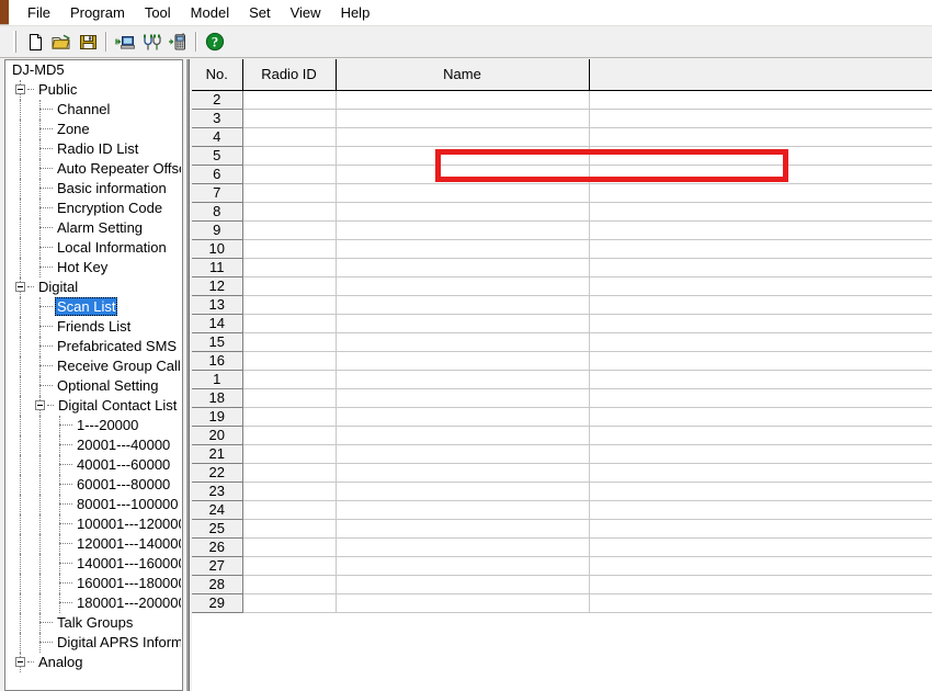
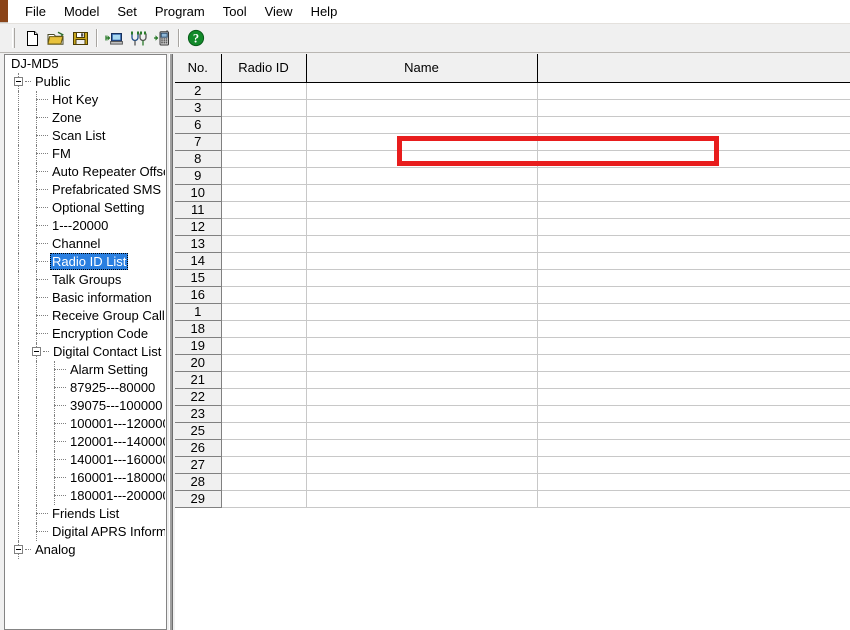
  File
- Program
+ Model
- Tool
+ Set
- Model
+ Program
- Set
+ Tool
  View
  Help
  ?
  DJ-MD5
  Public
- Channel
+ Hot Key
  Zone
- Radio ID List
+ Scan List
+ FM
- Basic information
+ Prefabricated SMS
- Encryption Code
+ Optional Setting
- Alarm Setting
+ 1---20000
- Local Information
- Hot Key
+ Channel
- Digital
- Scan List
+ Radio ID List
- Friends List
+ Talk Groups
- Prefabricated SMS
+ Basic information
  Receive Group Call
- Optional Setting
+ Encryption Code
  Digital Contact List
- 1---20000
+ Alarm Setting
- 20001---40000
- 40001---60000
- 60001---80000
+ 87925---80000
- 80001---100000
+ 39075---100000
  100001---12000
  120001---14000
  140001---16000
  160001---18000
  180001---20000
- Talk Groups
+ Friends List
  Digital APRS Inform
  Analog
  No.	Radio ID	Name
  2
  3
- 4
- 5
  6
  7
  8
  9
  10
  11
  12
  13
  14
  15
  16
  1
  18
  19
  20
  21
  22
  23
- 24
  25
  26
  27
  28
  29
